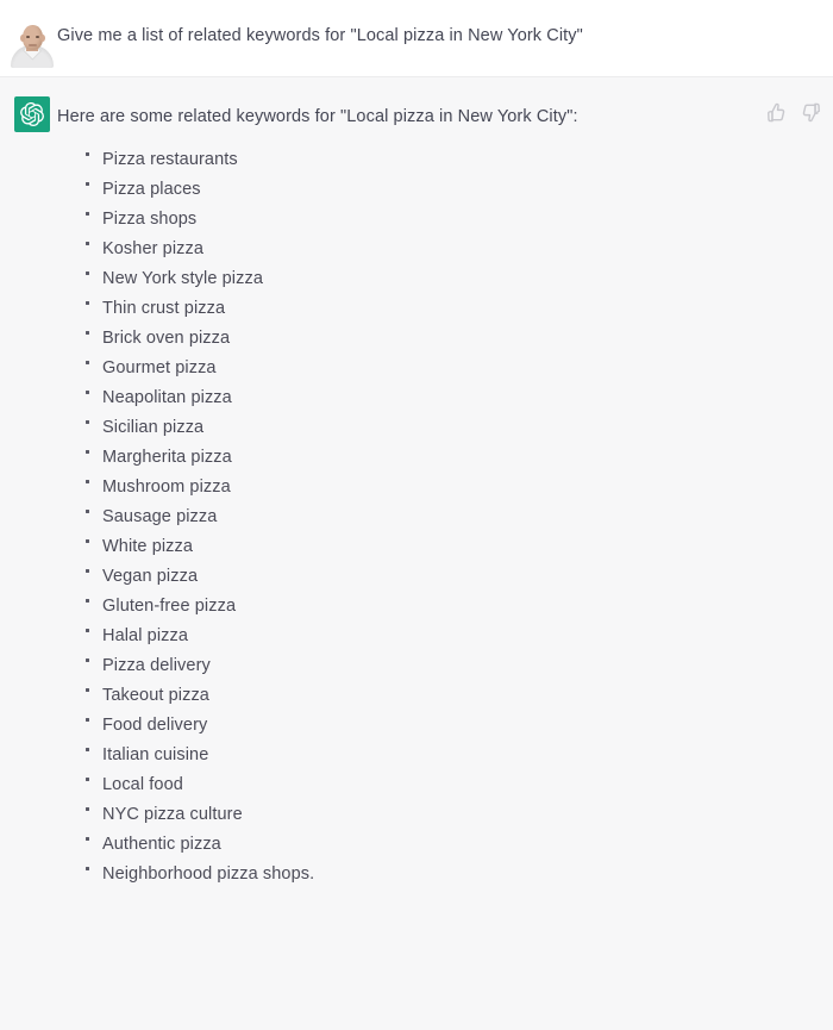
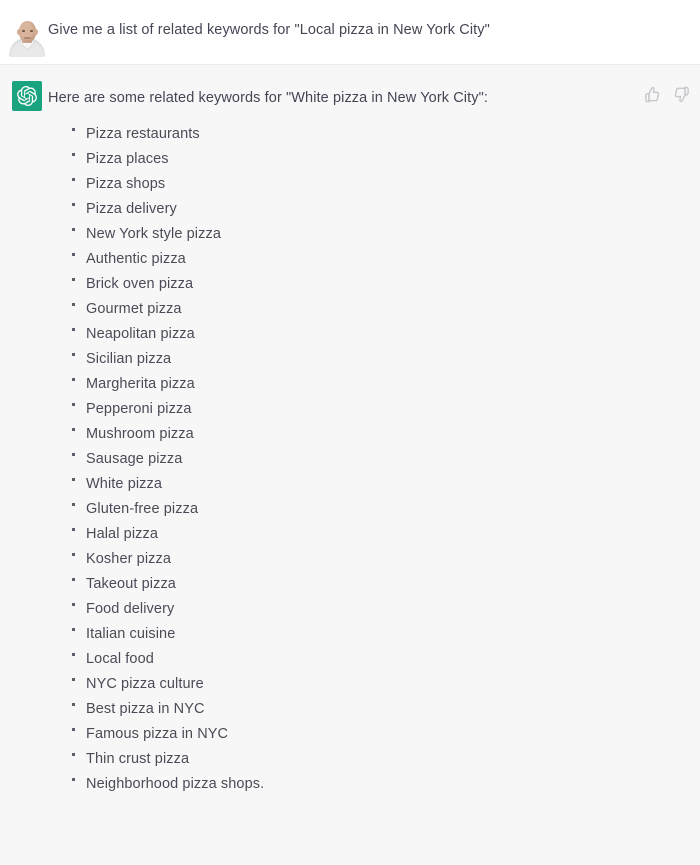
  Give me a list of related keywords for "Local pizza in New York City"
- Here are some related keywords for "Local pizza in New York City":
+ Here are some related keywords for "White pizza in New York City":
  Pizza restaurants
  Pizza places
  Pizza shops
- Kosher pizza
+ Pizza delivery
  New York style pizza
- Thin crust pizza
+ Authentic pizza
  Brick oven pizza
  Gourmet pizza
  Neapolitan pizza
  Sicilian pizza
  Margherita pizza
+ Pepperoni pizza
  Mushroom pizza
  Sausage pizza
  White pizza
- Vegan pizza
  Gluten-free pizza
  Halal pizza
- Pizza delivery
+ Kosher pizza
  Takeout pizza
  Food delivery
  Italian cuisine
  Local food
  NYC pizza culture
+ Best pizza in NYC
+ Famous pizza in NYC
- Authentic pizza
+ Thin crust pizza
  Neighborhood pizza shops.
